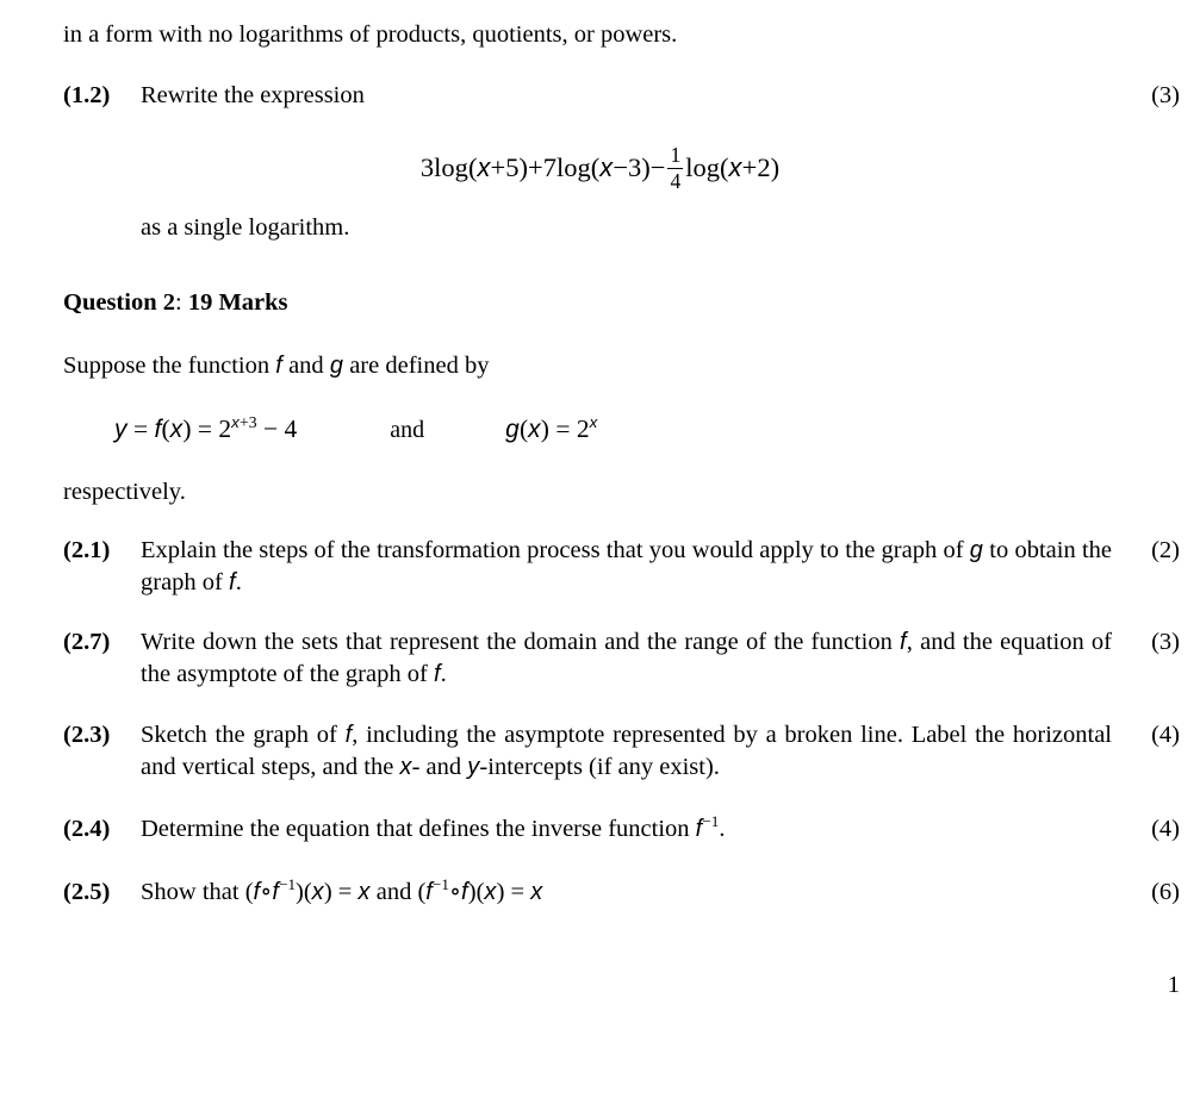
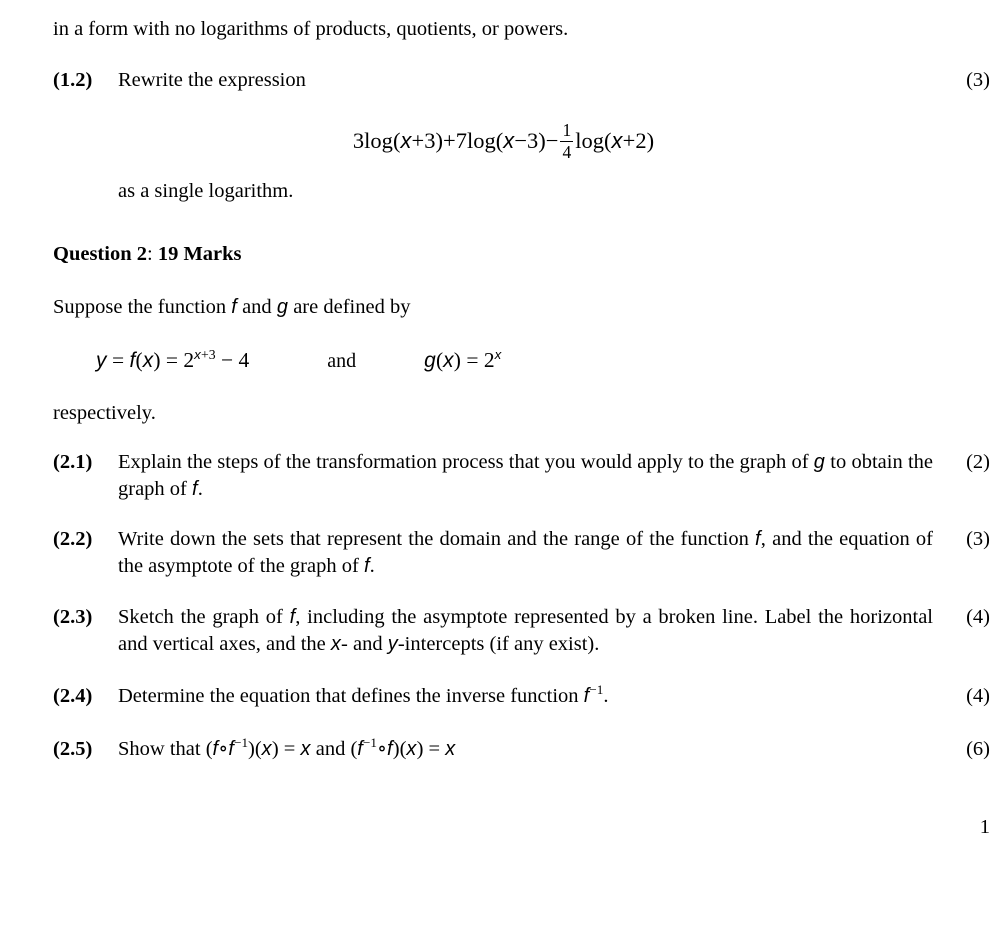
  in a form with no logarithms of products, quotients, or powers.
  (1.2)
  (3)
  Rewrite the expression
- 3log(x+5)+7log(x−3)−
+ 3log(x+3)+7log(x−3)−
  1
  4
  log(x+2)
  as a single logarithm.
  Question 2: 19 Marks
  Suppose the function f and g are defined by
  y = f(x) = 2x+3 − 4 and g(x) = 2x
  respectively.
  (2.1)
  (2)
  Explain the steps of the transformation process that you would apply to the graph of g to obtain the graph of f.
- (2.7)
+ (2.2)
  (3)
  Write down the sets that represent the domain and the range of the function f, and the equation of the asymptote of the graph of f.
  (2.3)
  (4)
- Sketch the graph of f, including the asymptote represented by a broken line. Label the horizontal and vertical steps, and the x- and y-intercepts (if any exist).
+ Sketch the graph of f, including the asymptote represented by a broken line. Label the horizontal and vertical axes, and the x- and y-intercepts (if any exist).
  (2.4)
  (4)
  Determine the equation that defines the inverse function f−1.
  (2.5)
  (6)
  Show that (f∘f−1)(x) = x and (f−1∘f)(x) = x
  1
